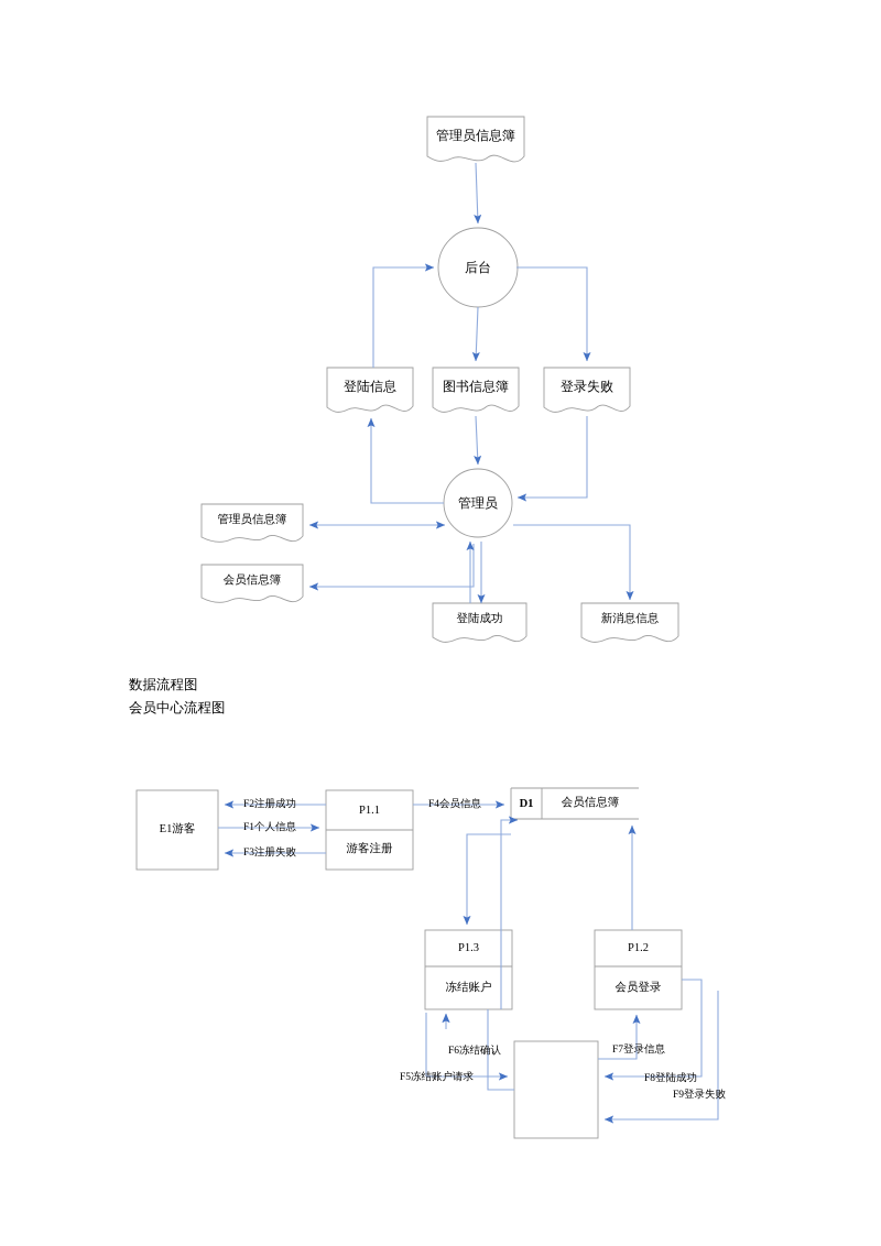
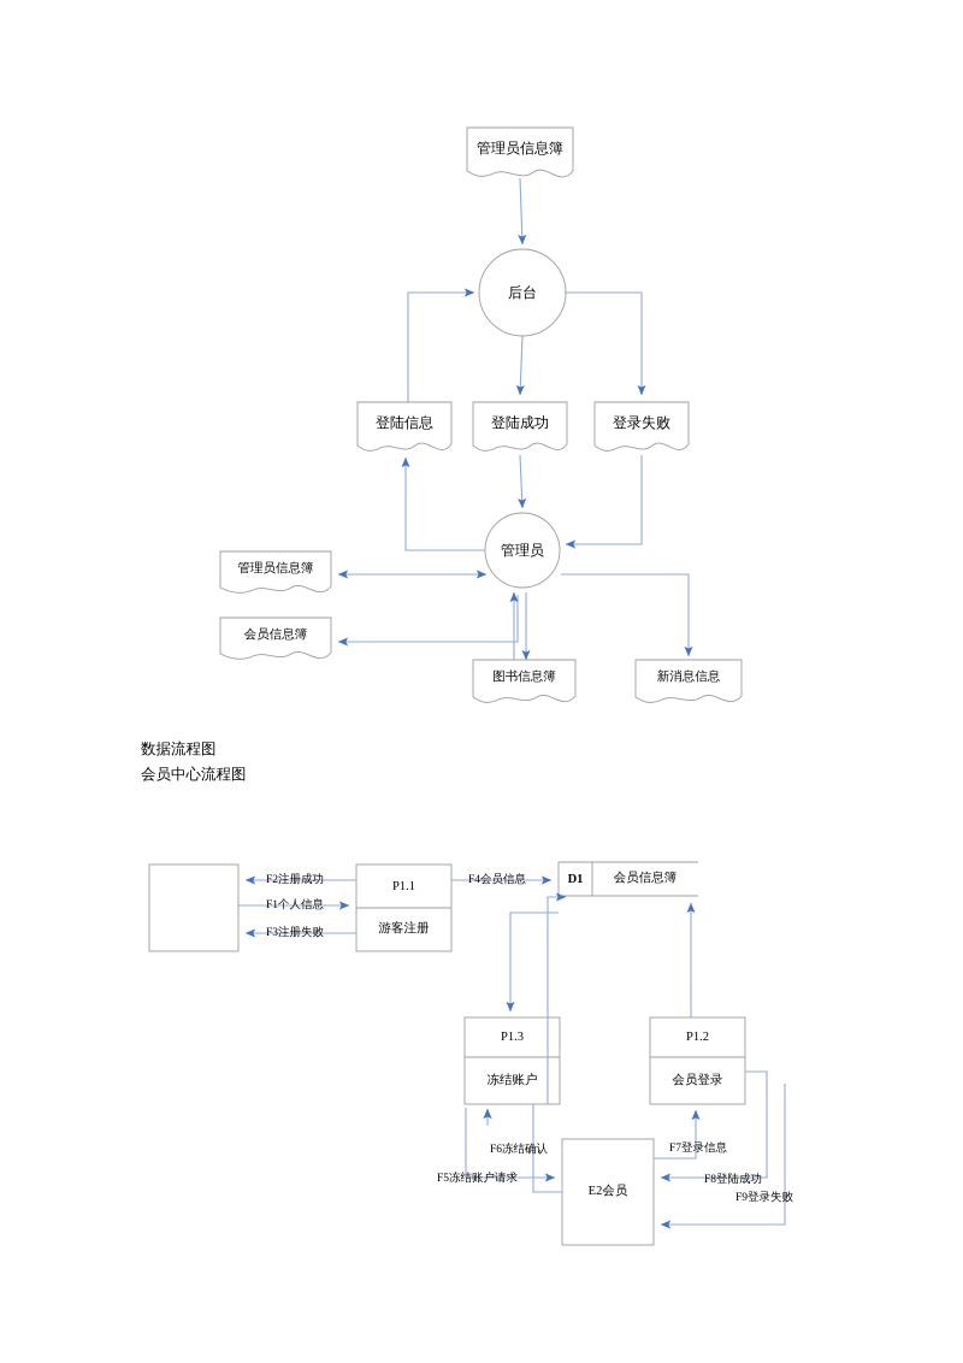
  管理员信息簿
  后台
  登陆信息
- 图书信息簿
+ 登陆成功
  登录失败
  管理员
  管理员信息簿
  会员信息簿
- 登陆成功
+ 图书信息簿
  新消息信息
  数据流程图
  会员中心流程图
- E1游客
  P1.1
  游客注册
  D1
  会员信息簿
  P1.3
  冻结账户
  P1.2
  会员登录
+ E2会员
  F2注册成功
  F1个人信息
  F3注册失败
  F4会员信息
  F5冻结账户请求
  F6冻结确认
  F7登录信息
  F8登陆成功
  F9登录失败
